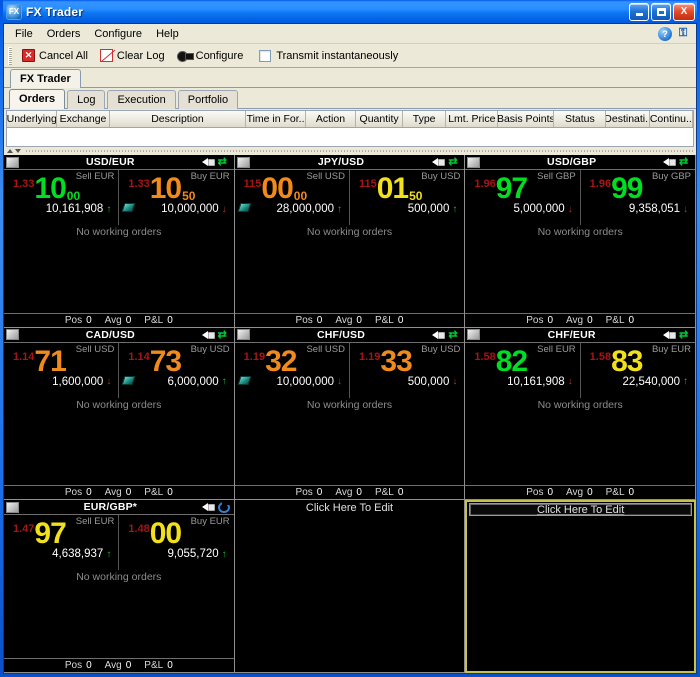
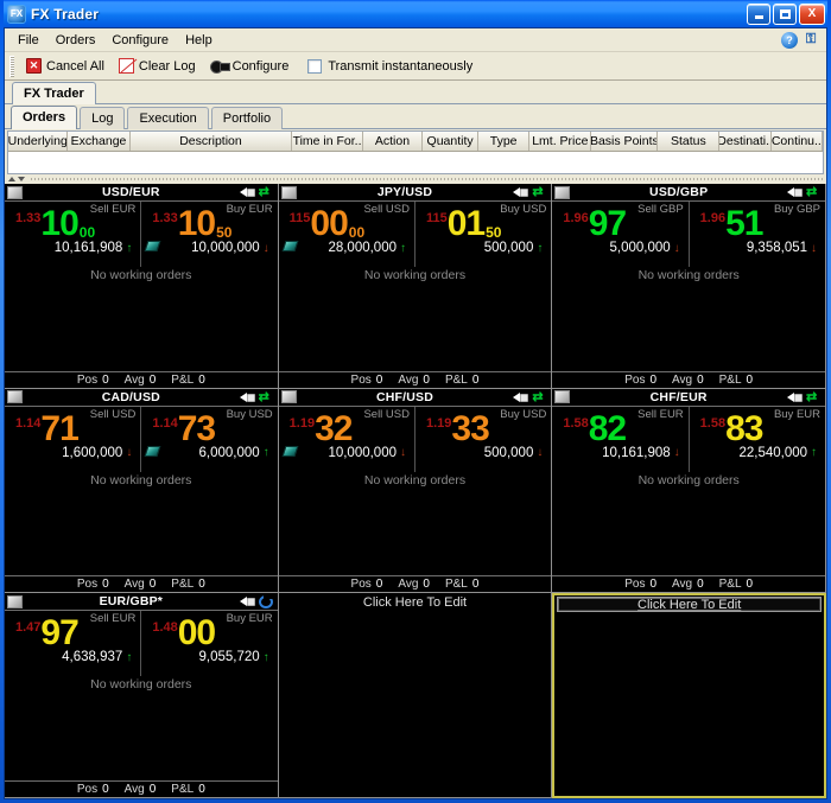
  FX
  FX Trader
  X
  File
  Orders
  Configure
  Help
  ?
  ⚿
  ✕
  Cancel All
  Clear Log
  Configure
  Transmit instantaneously
  FX Trader
  Orders
  Log
  Execution
  Portfolio
  Underlying
  Exchange
  Description
  Time in For..
  Action
  Quantity
  Type
  Lmt. Price
  Basis Points
  Status
  Destinati..
  Continu..
  USD/EUR
  ⇄
  Sell EUR
  1.33
  10
  00
  10,161,908
  ↑
  Buy EUR
  1.33
  10
  50
  10,000,000
  ↓
  No working orders
  Pos 0
  Avg 0
  P&L 0
  JPY/USD
  ⇄
  Sell USD
  115
  00
  00
  28,000,000
  ↑
  Buy USD
  115
  01
  50
  500,000
  ↑
  No working orders
  Pos 0
  Avg 0
  P&L 0
  USD/GBP
  ⇄
  Sell GBP
  1.96
  97
  5,000,000
  ↓
  Buy GBP
  1.96
- 99
+ 51
  9,358,051
  ↓
  No working orders
  Pos 0
  Avg 0
  P&L 0
  CAD/USD
  ⇄
  Sell USD
  1.14
  71
  1,600,000
  ↓
  Buy USD
  1.14
  73
  6,000,000
  ↑
  No working orders
  Pos 0
  Avg 0
  P&L 0
  CHF/USD
  ⇄
  Sell USD
  1.19
  32
  10,000,000
  ↓
  Buy USD
  1.19
  33
  500,000
  ↓
  No working orders
  Pos 0
  Avg 0
  P&L 0
  CHF/EUR
  ⇄
  Sell EUR
  1.58
  82
  10,161,908
  ↓
  Buy EUR
  1.58
  83
  22,540,000
  ↑
  No working orders
  Pos 0
  Avg 0
  P&L 0
  EUR/GBP*
  Sell EUR
  1.47
  97
  4,638,937
  ↑
  Buy EUR
  1.48
  00
  9,055,720
  ↑
  No working orders
  Pos 0
  Avg 0
  P&L 0
  Click Here To Edit
  Click Here To Edit
